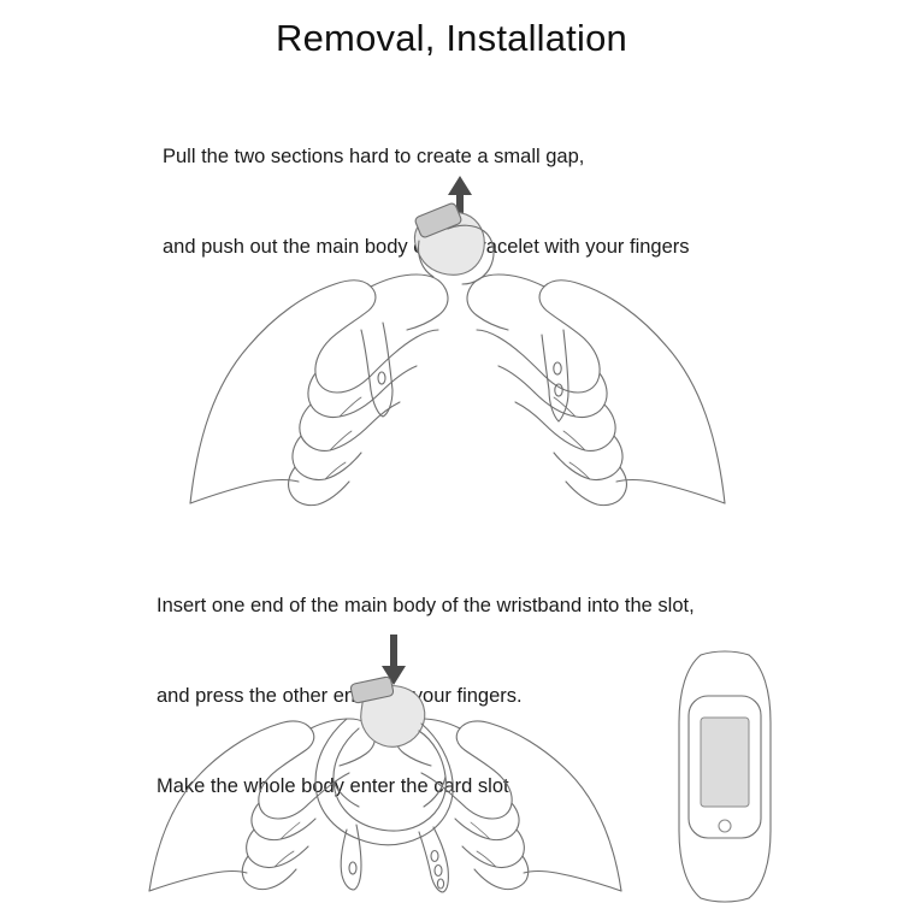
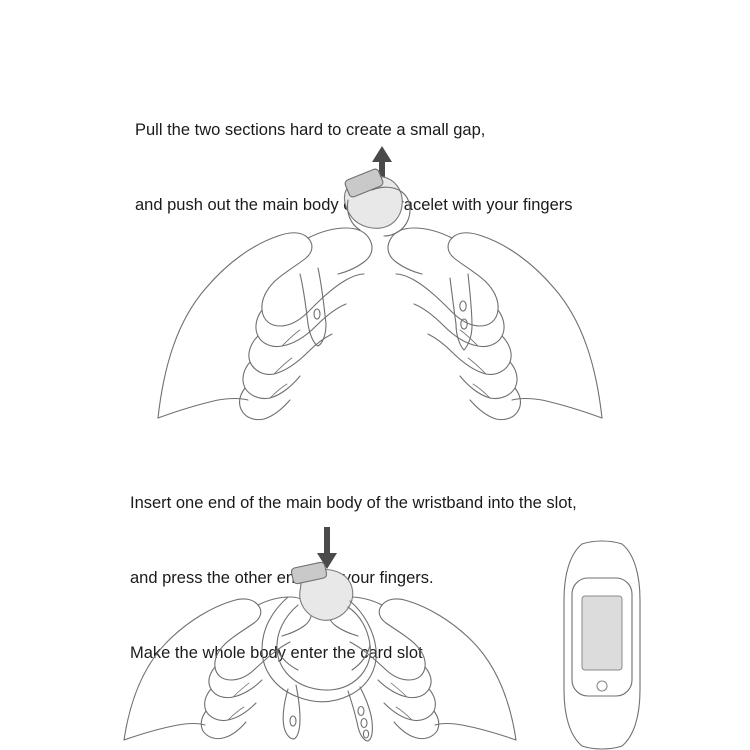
- Removal, Installation
  Pull the two sections hard to create a small gap,
  and push out the main bodyacelet with your fingers
  Insert one end of the main body of the wristband into the slot,
  and press the other enour fingers.
  Mae the whole boy enter the card slot
